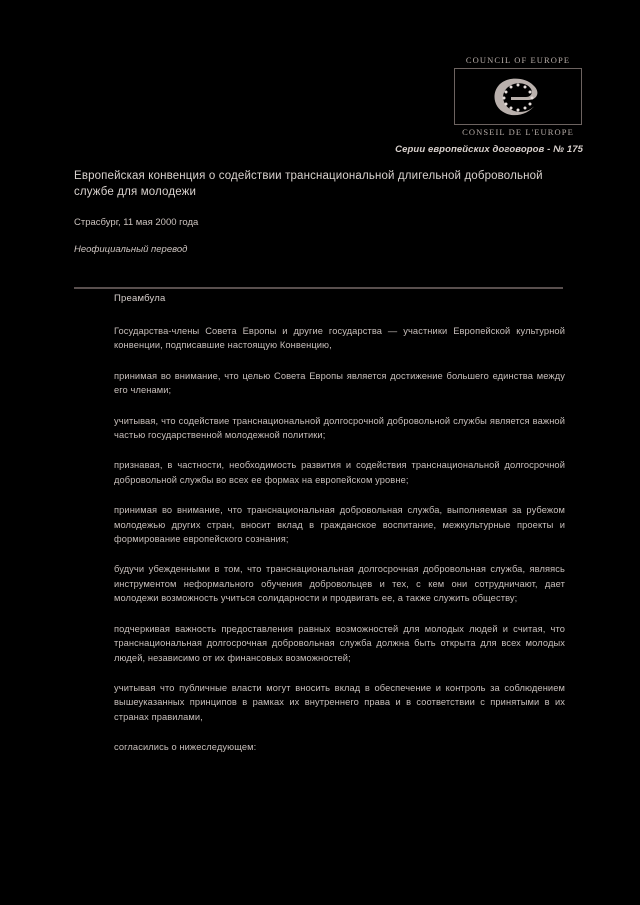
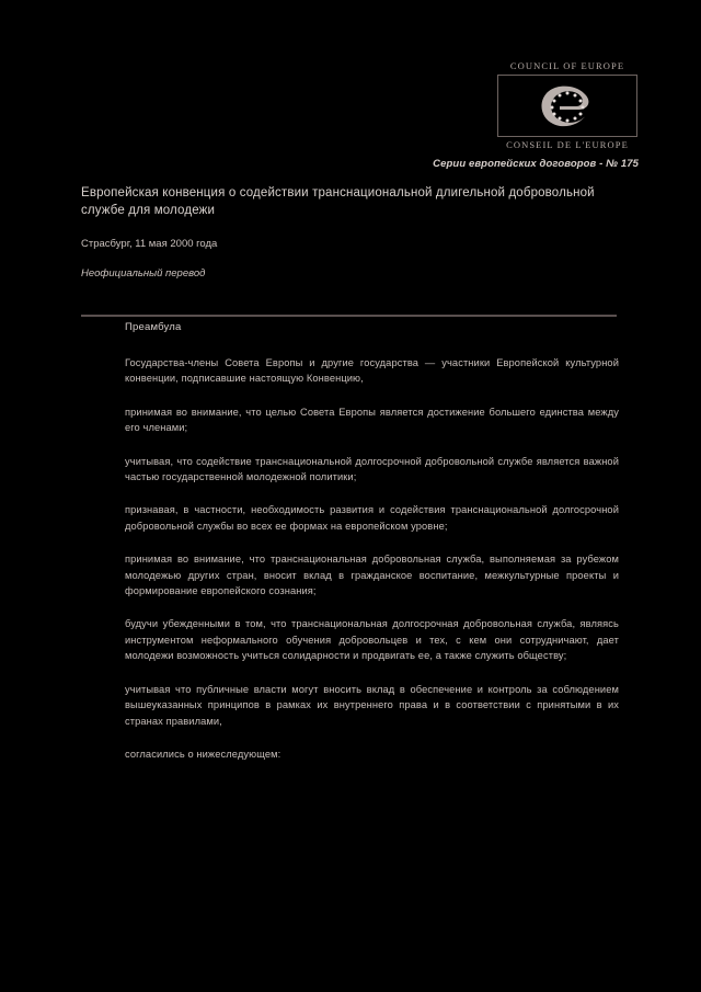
  COUNCIL OF EUROPE
  CONSEIL DE L'EUROPE
  Серии европейских договоров - № 175
  Европейская конвенция о содействии транснациональной длигельной добровольной службе для молодежи
  Страсбург, 11 мая 2000 года
  Неофициальный перевод
  Преамбула
  Государства-члены Совета Европы и другие государства — участники Европейской культурной конвенции, подписавшие настоящую Конвенцию,
  принимая во внимание, что целью Совета Европы является достижение большего единства между его членами;
- учитывая, что содействие транснациональной долгосрочной добровольной службы является важной частью государственной молодежной политики;
+ учитывая, что содействие транснациональной долгосрочной добровольной службе является важной частью государственной молодежной политики;
  признавая, в частности, необходимость развития и содействия транснациональной долгосрочной добровольной службы во всех ее формах на европейском уровне;
  принимая во внимание, что транснациональная добровольная служба, выполняемая за рубежом молодежью других стран, вносит вклад в гражданское воспитание, межкультурные проекты и формирование европейского сознания;
  будучи убежденными в том, что транснациональная долгосрочная добровольная служба, являясь инструментом неформального обучения добровольцев и тех, с кем они сотрудничают, дает молодежи возможность учиться солидарности и продвигать ее, а также служить обществу;
- подчеркивая важность предоставления равных возможностей для молодых людей и считая, что транснациональная долгосрочная добровольная служба должна быть открыта для всех молодых людей, независимо от их финансовых возможностей;
  учитывая что публичные власти могут вносить вклад в обеспечение и контроль за соблюдением вышеуказанных принципов в рамках их внутреннего права и в соответствии с принятыми в их странах правилами,
  согласились о нижеследующем:
